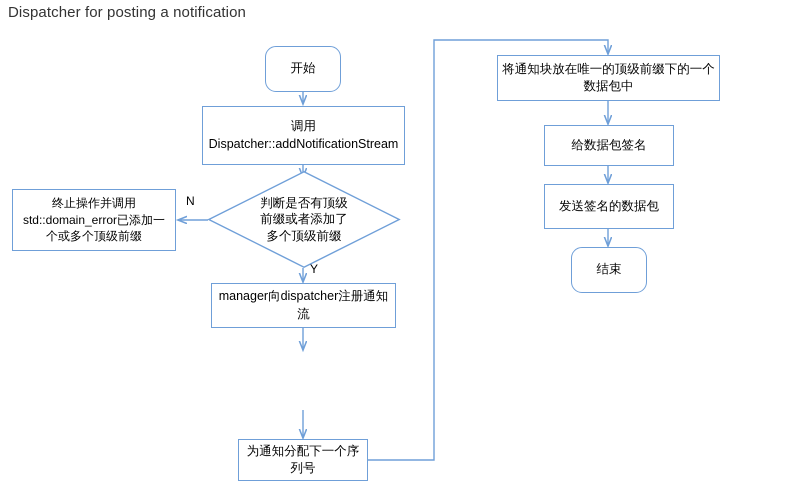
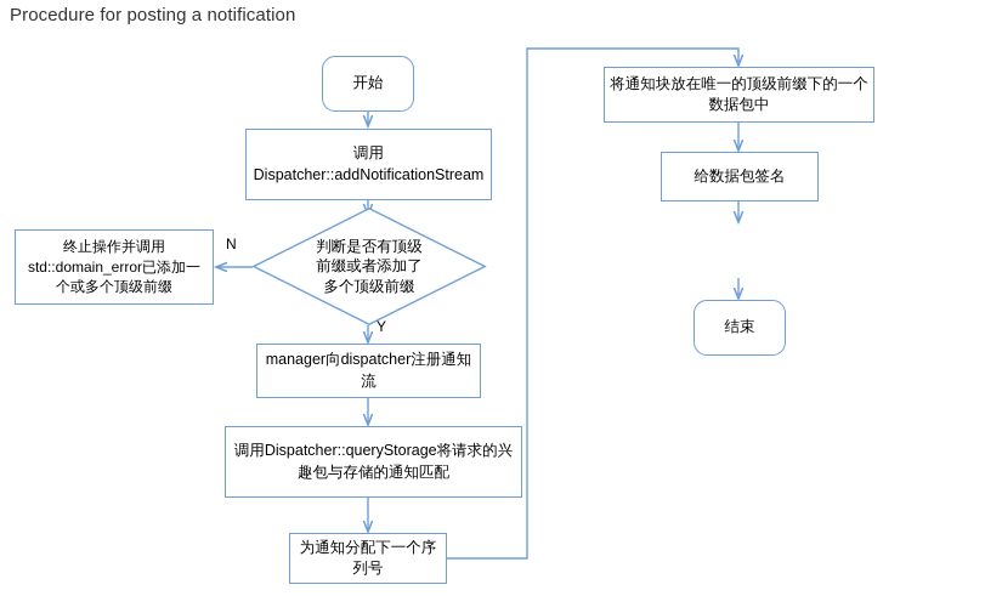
- Dispatcher for posting a notification
+ Procedure for posting a notification
  开始
  调用 Dispatcher::addNotificationStream
  判断是否有顶级前缀或者添加了多个顶级前缀
  终止操作并调用std::domain_error已添加一个或多个顶级前缀
  manager向dispatcher注册通知流
+ 调用Dispatcher::queryStorage将请求的兴趣包与存储的通知匹配
  为通知分配下一个序列号
  将通知块放在唯一的顶级前缀下的一个数据包中
  给数据包签名
- 发送签名的数据包
  结束
  N
  Y
